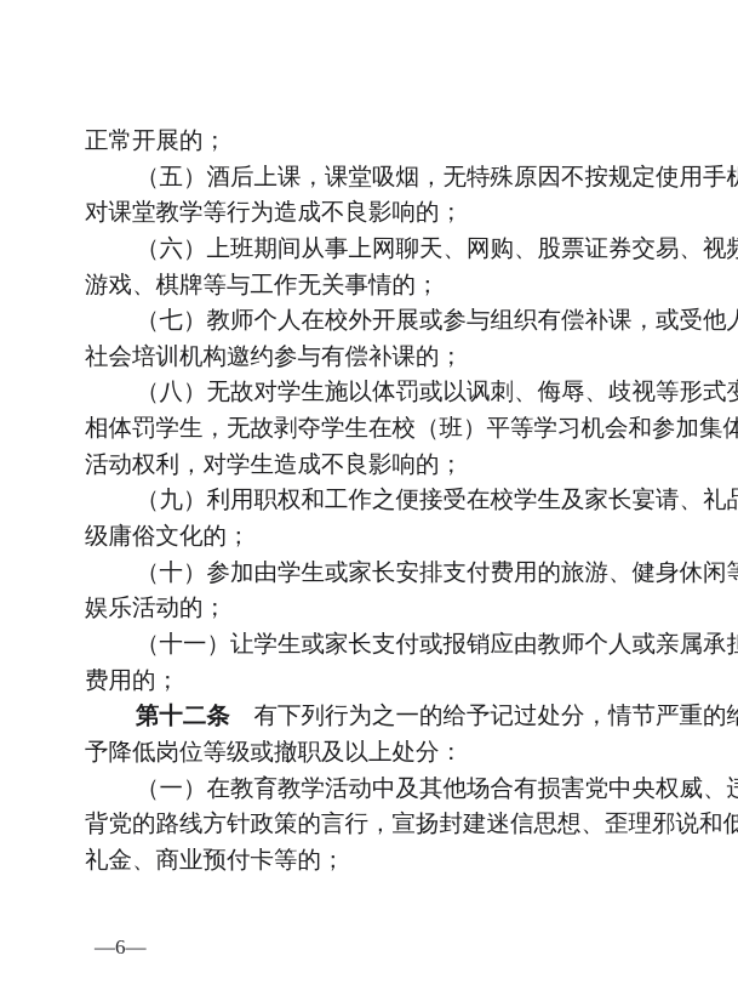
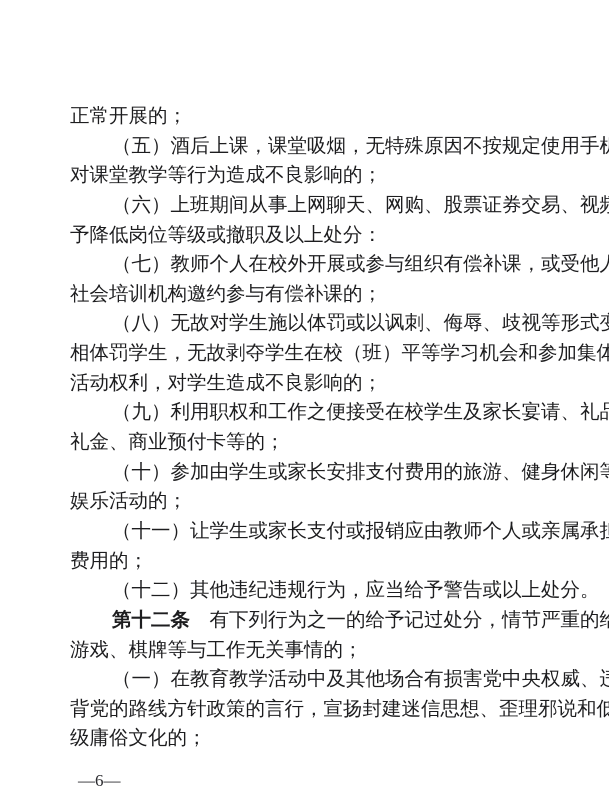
  正常开展的；
  （五）酒后上课，课堂吸烟，无特殊原因不按规定使用手
  对课堂教学等行为造成不良影响的；
  （六）上班期间从事上网聊天、网购、股票证券交易、视
- 游戏、棋牌等与工作无关事情的；
+ 予降低岗位等级或撤职及以上处分：
  （七）教师个人在校外开展或参与组织有偿补课，或受他
  社会培训机构邀约参与有偿补课的；
  （八）无故对学生施以体罚或以讽刺、侮辱、歧视等形式
  相体罚学生，无故剥夺学生在校（班）平等学习机会和参加集体
  活动权利，对学生造成不良影响的；
  （九）利用职权和工作之便接受在校学生及家长宴请、礼
- 级庸俗文化的；
+ 礼金、商业预付卡等的；
  （十）参加由学生或家长安排支付费用的旅游、健身休闲
  娱乐活动的；
  （十一）让学生或家长支付或报销应由教师个人或亲属承
  费用的；
+ （十二）其他违纪违规行为，应当给予警告或以上处分。
  第十二条 有下列行为之一的给予记过处分，情节严重的
- 予降低岗位等级或撤职及以上处分：
+ 游戏、棋牌等与工作无关事情的；
  （一）在教育教学活动中及其他场合有损害党中央权威、
  背党的路线方针政策的言行，宣扬封建迷信思想、歪理邪说和低
- 礼金、商业预付卡等的；
+ 级庸俗文化的；
  —6—
